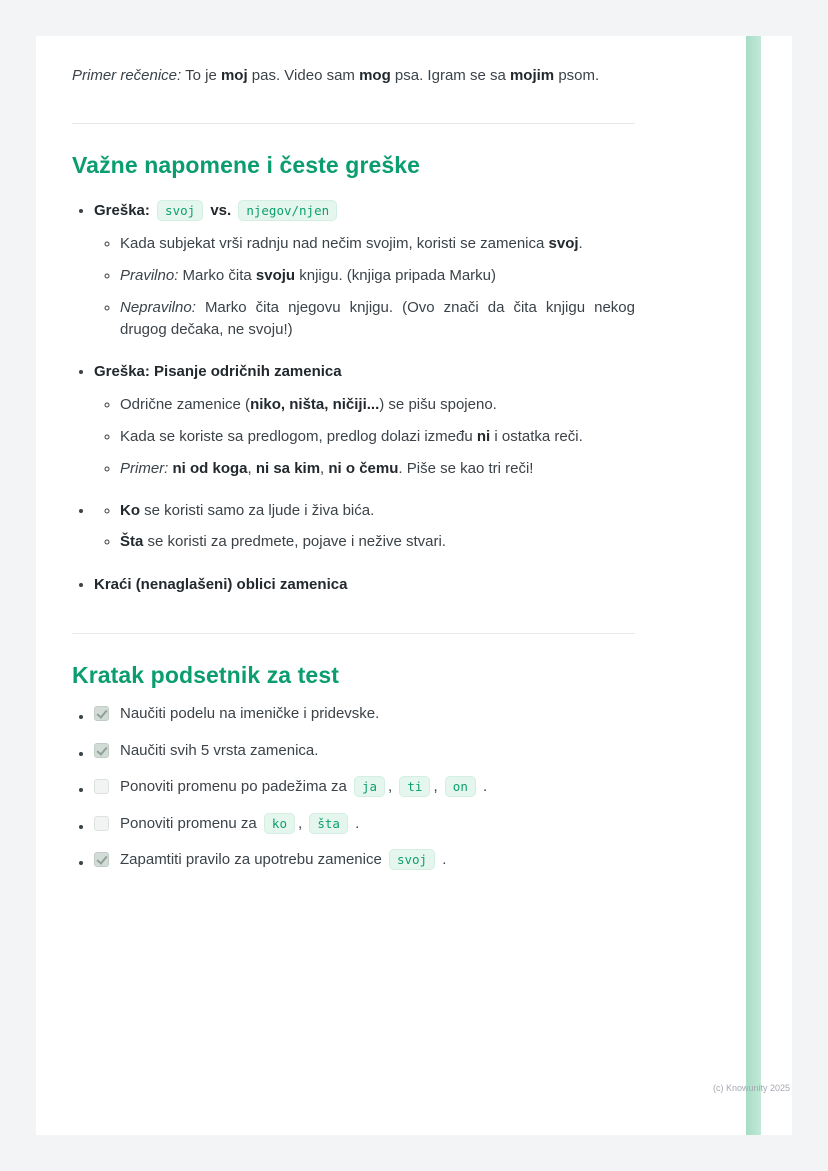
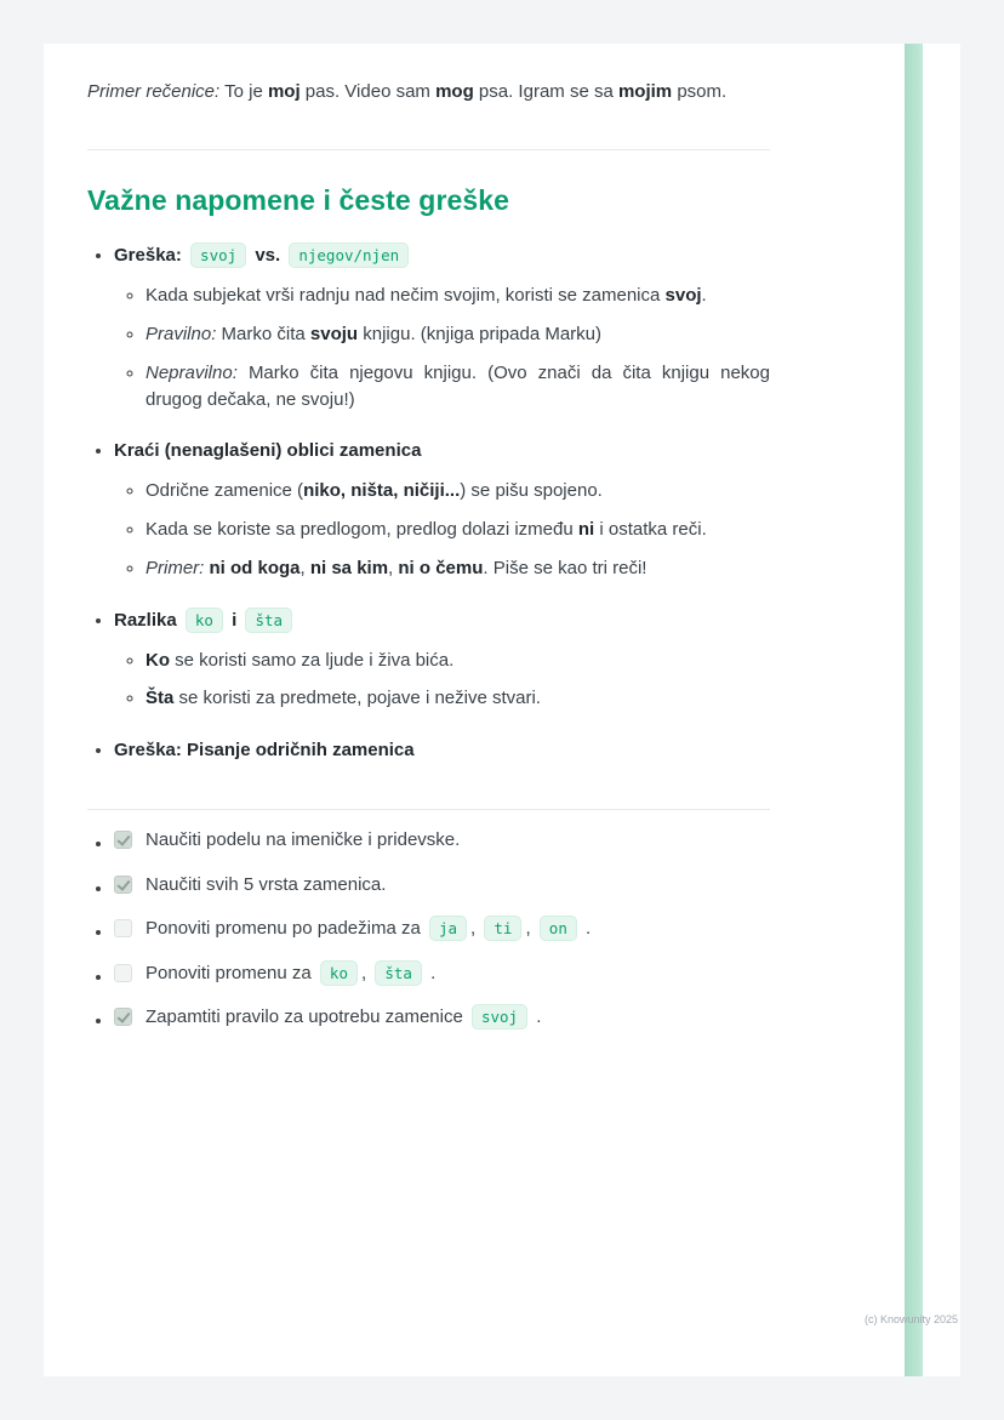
  Primer rečenice: To je moj pas. Video sam mog psa. Igram se sa mojim psom.
  Važne napomene i česte greške
  Greška: svoj vs. njegov/njen
  Kada subjekat vrši radnju nad nečim svojim, koristi se zamenica svoj.
  Pravilno: Marko čita svoju knjigu. (knjiga pripada Marku)
  Nepravilno: Marko čita njegovu knjigu. (Ovo znači da čita knjigu nekog drugog dečaka, ne svoju!)
- Greška: Pisanje odričnih zamenica
+ Kraći (nenaglašeni) oblici zamenica
  Odrične zamenice (niko, ništa, ničiji...) se pišu spojeno.
  Kada se koriste sa predlogom, predlog dolazi između ni i ostatka reči.
  Primer: ni od koga, ni sa kim, ni o čemu. Piše se kao tri reči!
+ Razlika ko i šta
  Ko se koristi samo za ljude i živa bića.
  Šta se koristi za predmete, pojave i nežive stvari.
- Kraći (nenaglašeni) oblici zamenica
+ Greška: Pisanje odričnih zamenica
- Kratak podsetnik za test
  Naučiti podelu na imeničke i pridevske.
  Naučiti svih 5 vrsta zamenica.
  Ponoviti promenu po padežima za ja , ti , on .
  Ponoviti promenu za ko , šta .
  Zapamtiti pravilo za upotrebu zamenice svoj .
  (c) Knowunity 2025
